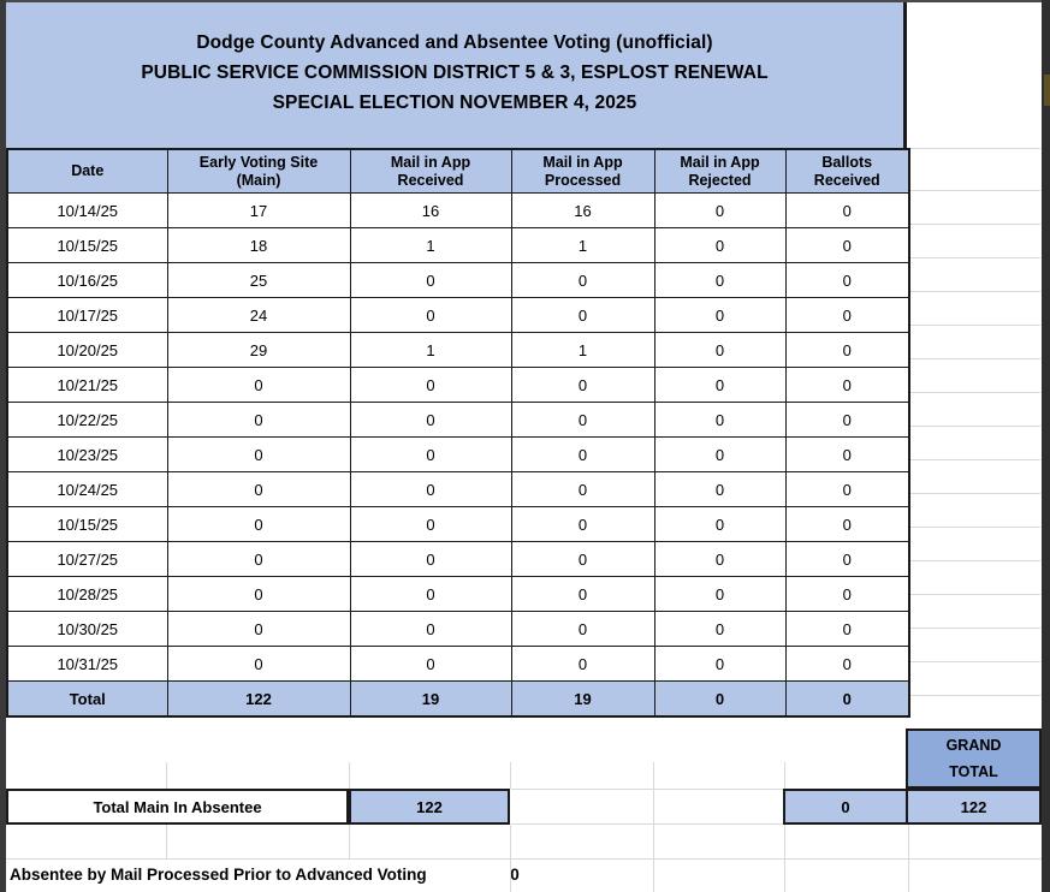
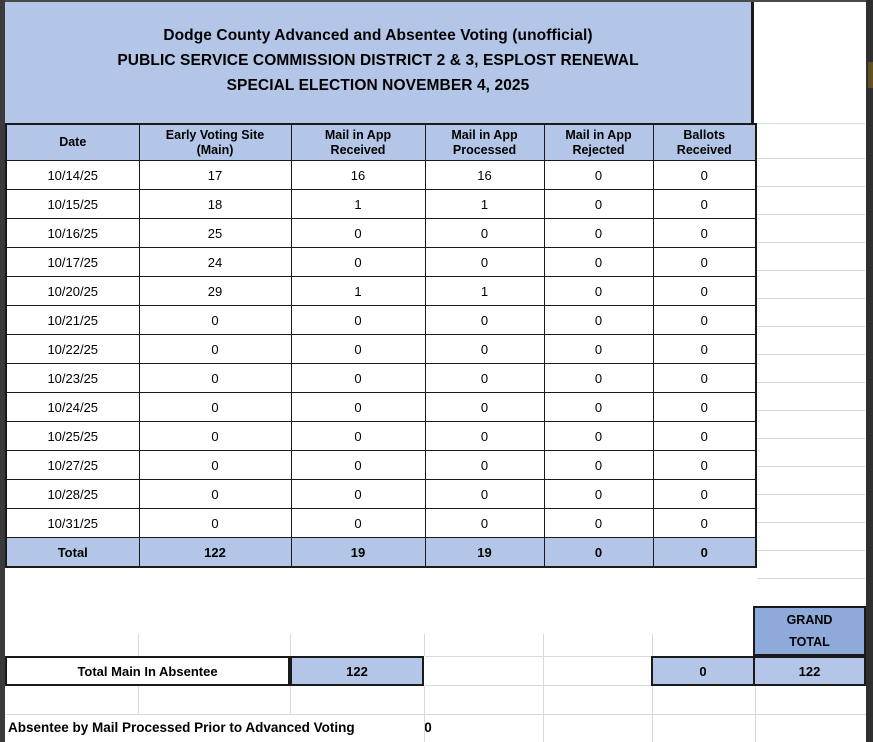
  Dodge County Advanced and Absentee Voting (unofficial)
- PUBLIC SERVICE COMMISSION DISTRICT 5 & 3, ESPLOST RENEWAL
+ PUBLIC SERVICE COMMISSION DISTRICT 2 & 3, ESPLOST RENEWAL
  SPECIAL ELECTION NOVEMBER 4, 2025
  Date	Early Voting Site (Main)	Mail in App Received	Mail in App Processed	Mail in App Rejected	Ballots Received
  10/14/25	17	16	16	0	0
  10/15/25	18	1	1	0	0
  10/16/25	25	0	0	0	0
  10/17/25	24	0	0	0	0
  10/20/25	29	1	1	0	0
  10/21/25	0	0	0	0	0
  10/22/25	0	0	0	0	0
  10/23/25	0	0	0	0	0
  10/24/25	0	0	0	0	0
- 10/15/25	0	0	0	0	0
+ 10/25/25	0	0	0	0	0
  10/27/25	0	0	0	0	0
  10/28/25	0	0	0	0	0
- 10/30/25	0	0	0	0	0
  10/31/25	0	0	0	0	0
  Total	122	19	19	0	0
  GRAND
  TOTAL
  122
  Total Main In Absentee
  122
  0
  Absentee by Mail Processed Prior to Advanced Voting
  0
